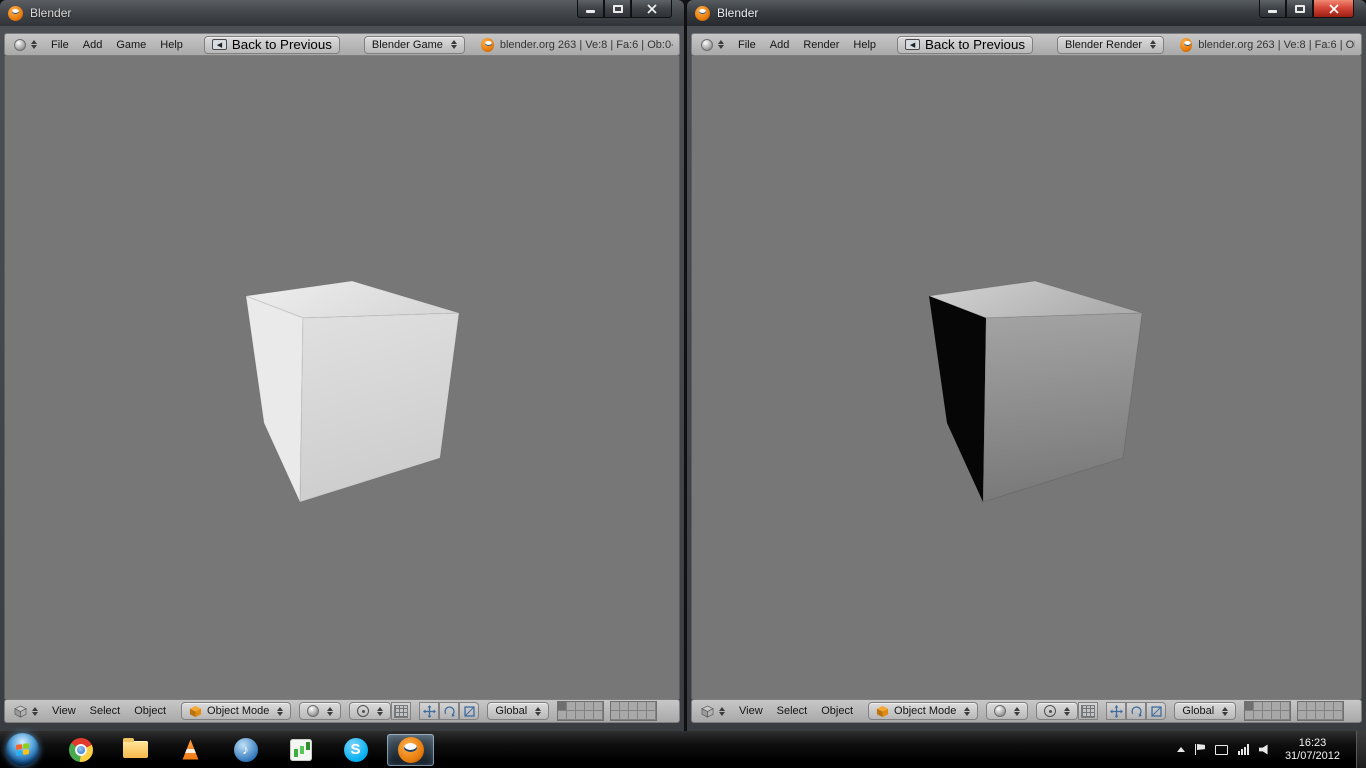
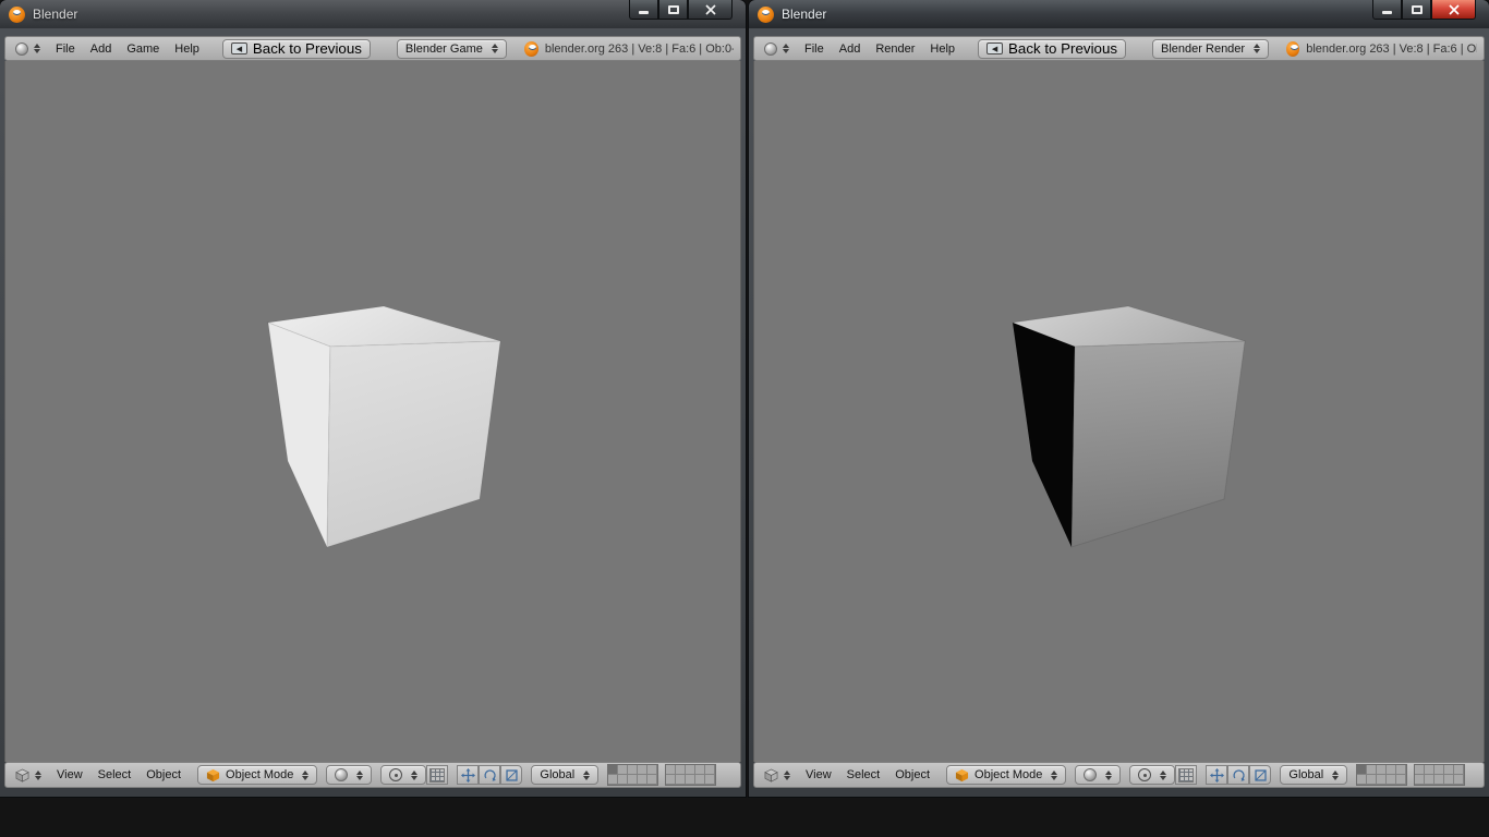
  Blender
  File
  Add
  Game
  Help
  Back to Previous
  Blender Game
  blender.org 263 | Ve:8 | Fa:6 | Ob:0-
  View
  Select
  Object
  Object Mode
  Global
  Blender
  File
  Add
  Render
  Help
  Back to Previous
  Blender Render
  blender.org 263 | Ve:8 | Fa:6 | O
  View
  Select
  Object
  Object Mode
  Global
- ♪
- S
- 16:23
- 31/07/2012
